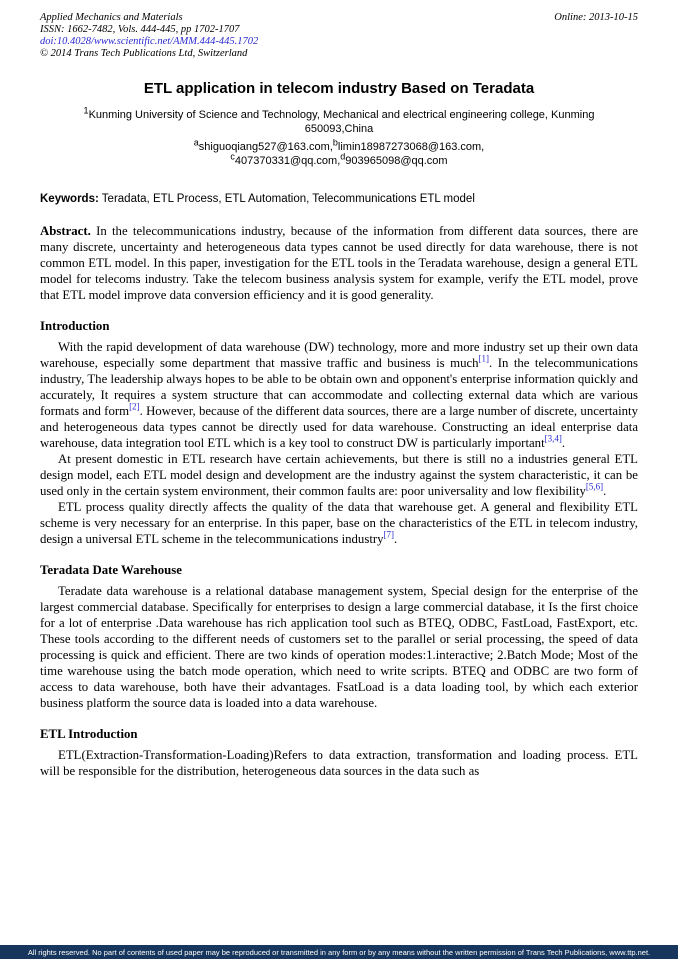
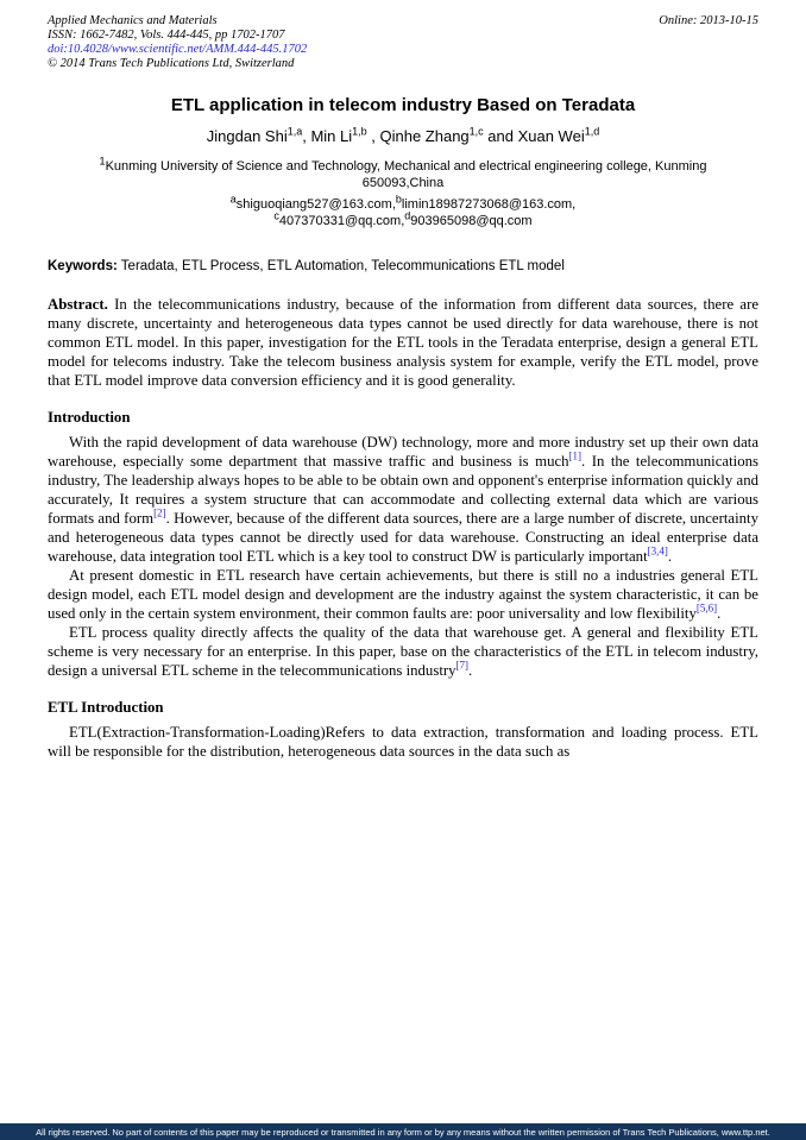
  Applied Mechanics and Materials
  ISSN: 1662-7482, Vols. 444-445, pp 1702-1707
  doi:10.4028/www.scientific.net/AMM.444-445.1702
  © 2014 Trans Tech Publications Ltd, Switzerland
  Online: 2013-10-15
  ETL application in telecom industry Based on Teradata
+ Jingdan Shi1,a, Min Li1,b , Qinhe Zhang1,c and Xuan Wei1,d
  1Kunming University of Science and Technology, Mechanical and electrical engineering college, Kunming 650093,China
  ashiguoqiang527@163.com,blimin18987273068@163.com,
  c407370331@qq.com,d903965098@qq.com
  Keywords: Teradata, ETL Process, ETL Automation, Telecommunications ETL model
- Abstract. In the telecommunications industry, because of the information from different data sources, there are many discrete, uncertainty and heterogeneous data types cannot be used directly for data warehouse, there is not common ETL model. In this paper, investigation for the ETL tools in the Teradata warehouse, design a general ETL model for telecoms industry. Take the telecom business analysis system for example, verify the ETL model, prove that ETL model improve data conversion efficiency and it is good generality.
+ Abstract. In the telecommunications industry, because of the information from different data sources, there are many discrete, uncertainty and heterogeneous data types cannot be used directly for data warehouse, there is not common ETL model. In this paper, investigation for the ETL tools in the Teradata enterprise, design a general ETL model for telecoms industry. Take the telecom business analysis system for example, verify the ETL model, prove that ETL model improve data conversion efficiency and it is good generality.
  Introduction
  With the rapid development of data warehouse (DW) technology, more and more industry set up their own data warehouse, especially some department that massive traffic and business is much[1]. In the telecommunications industry, The leadership always hopes to be able to be obtain own and opponent's enterprise information quickly and accurately, It requires a system structure that can accommodate and collecting external data which are various formats and form[2]. However, because of the different data sources, there are a large number of discrete, uncertainty and heterogeneous data types cannot be directly used for data warehouse. Constructing an ideal enterprise data warehouse, data integration tool ETL which is a key tool to construct DW is particularly important[3,4].
  At present domestic in ETL research have certain achievements, but there is still no a industries general ETL design model, each ETL model design and development are the industry against the system characteristic, it can be used only in the certain system environment, their common faults are: poor universality and low flexibility[5,6].
  ETL process quality directly affects the quality of the data that warehouse get. A general and flexibility ETL scheme is very necessary for an enterprise. In this paper, base on the characteristics of the ETL in telecom industry, design a universal ETL scheme in the telecommunications industry[7].
- Teradata Date Warehouse
- Teradate data warehouse is a relational database management system, Special design for the enterprise of the largest commercial database. Specifically for enterprises to design a large commercial database, it Is the first choice for a lot of enterprise .Data warehouse has rich application tool such as BTEQ, ODBC, FastLoad, FastExport, etc. These tools according to the different needs of customers set to the parallel or serial processing, the speed of data processing is quick and efficient. There are two kinds of operation modes:1.interactive; 2.Batch Mode; Most of the time warehouse using the batch mode operation, which need to write scripts. BTEQ and ODBC are two form of access to data warehouse, both have their advantages. FsatLoad is a data loading tool, by which each exterior business platform the source data is loaded into a data warehouse.
  ETL Introduction
  ETL(Extraction-Transformation-Loading)Refers to data extraction, transformation and loading process. ETL will be responsible for the distribution, heterogeneous data sources in the data such as
- All rights reserved. No part of contents of used paper may be reproduced or transmitted in any form or by any means without the written permission of Trans Tech Publications, www.ttp.net.
+ All rights reserved. No part of contents of this paper may be reproduced or transmitted in any form or by any means without the written permission of Trans Tech Publications, www.ttp.net.
